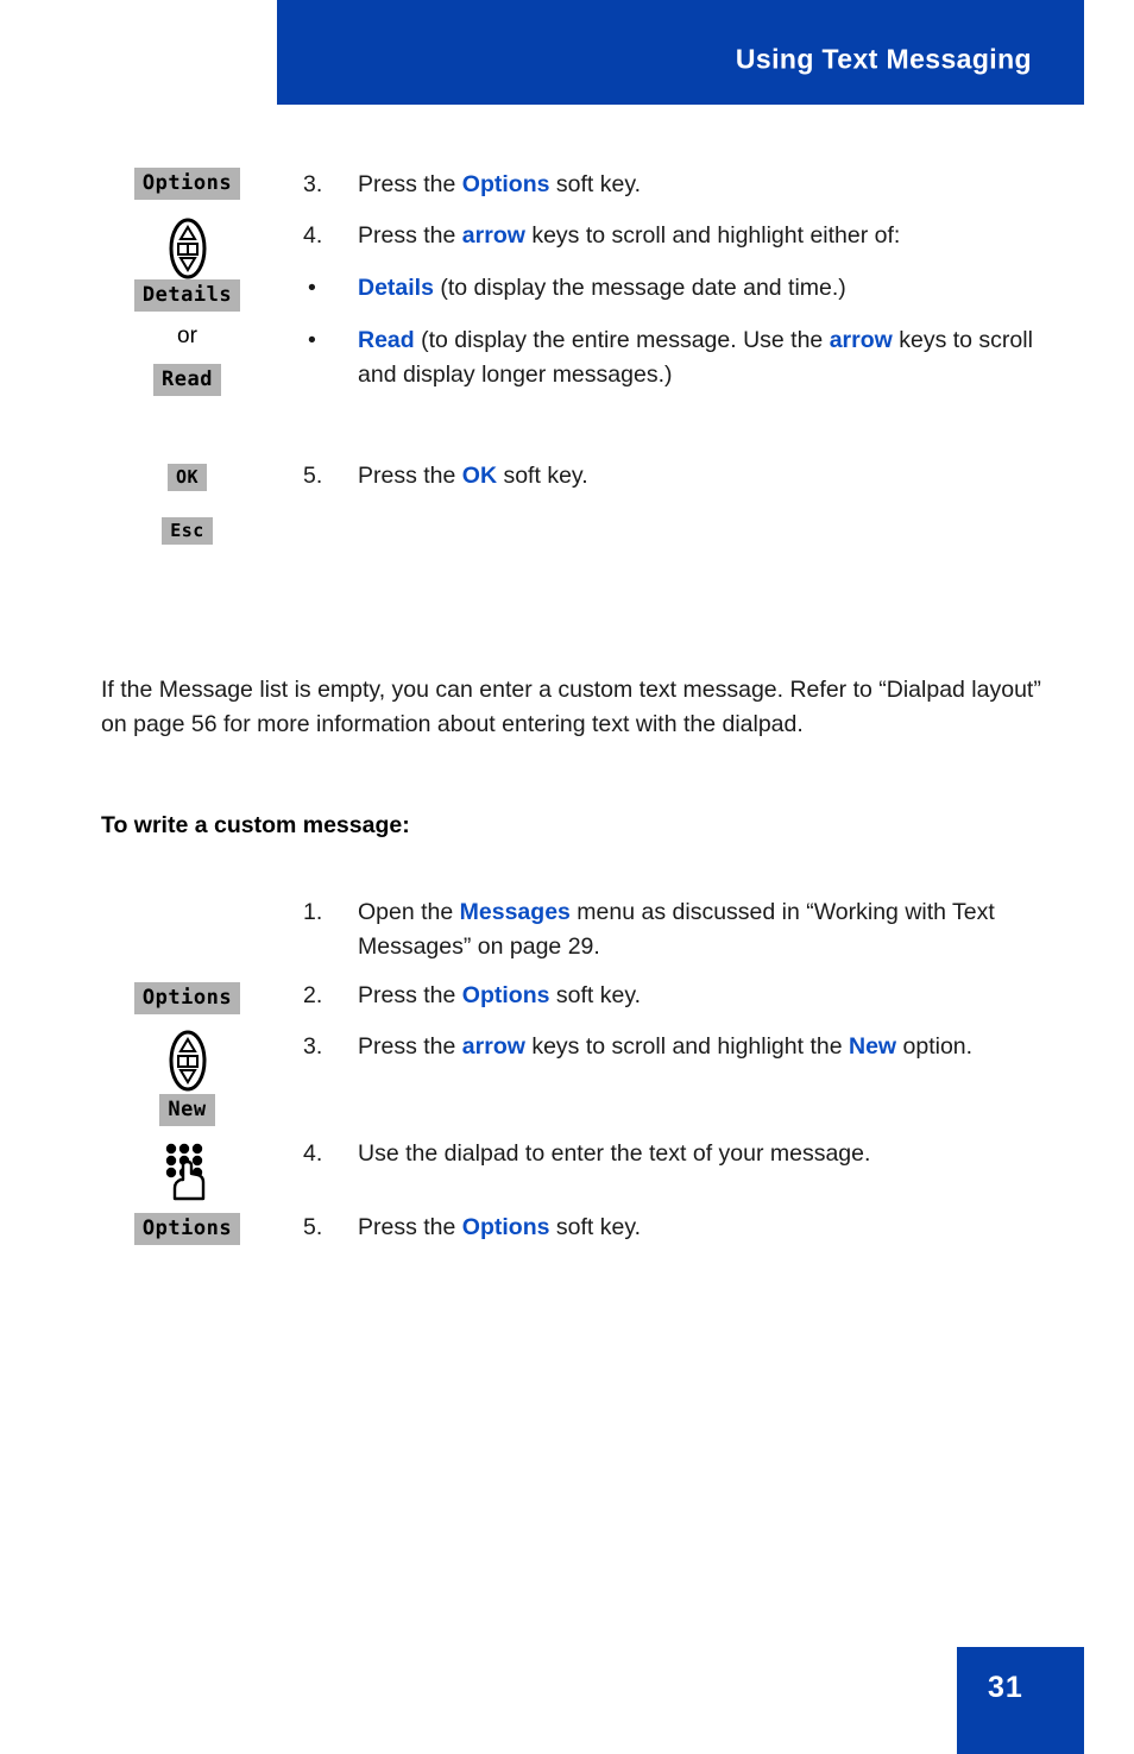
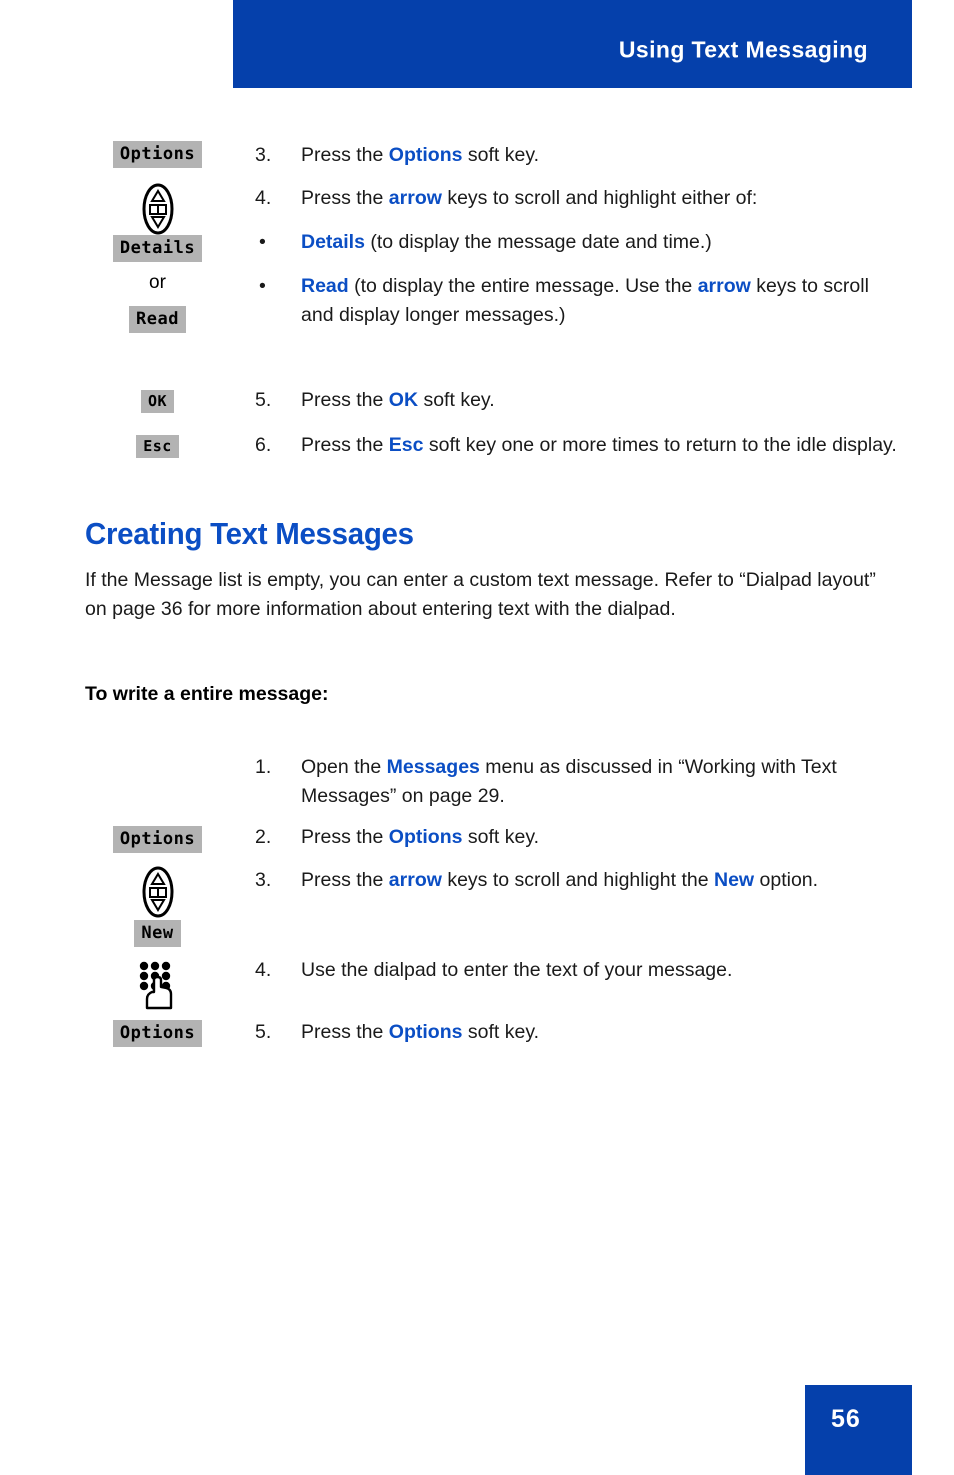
  Using Text Messaging
  Options
  Details
  or
  Read
  OK
  Esc
  3.
  Press the Options soft key.
  4.
  Press the arrow keys to scroll and highlight either of:
  •
  Details (to display the message date and time.)
  •
  Read (to display the entire message. Use the arrow keys to scroll and display longer messages.)
  5.
  Press the OK soft key.
+ 6.
+ Press the Esc soft key one or more times to return to the idle display.
+ Creating Text Messages
- If the Message list is empty, you can enter a custom text message. Refer to “Dialpad layout” on page 56 for more information about entering text with the dialpad.
+ If the Message list is empty, you can enter a custom text message. Refer to “Dialpad layout” on page 36 for more information about entering text with the dialpad.
- To write a custom message:
+ To write a entire message:
  Options
  New
  Options
  1.
  Open the Messages menu as discussed in “Working with Text Messages” on page 29.
  2.
  Press the Options soft key.
  3.
  Press the arrow keys to scroll and highlight the New option.
  4.
  Use the dialpad to enter the text of your message.
  5.
  Press the Options soft key.
- 31
+ 56
